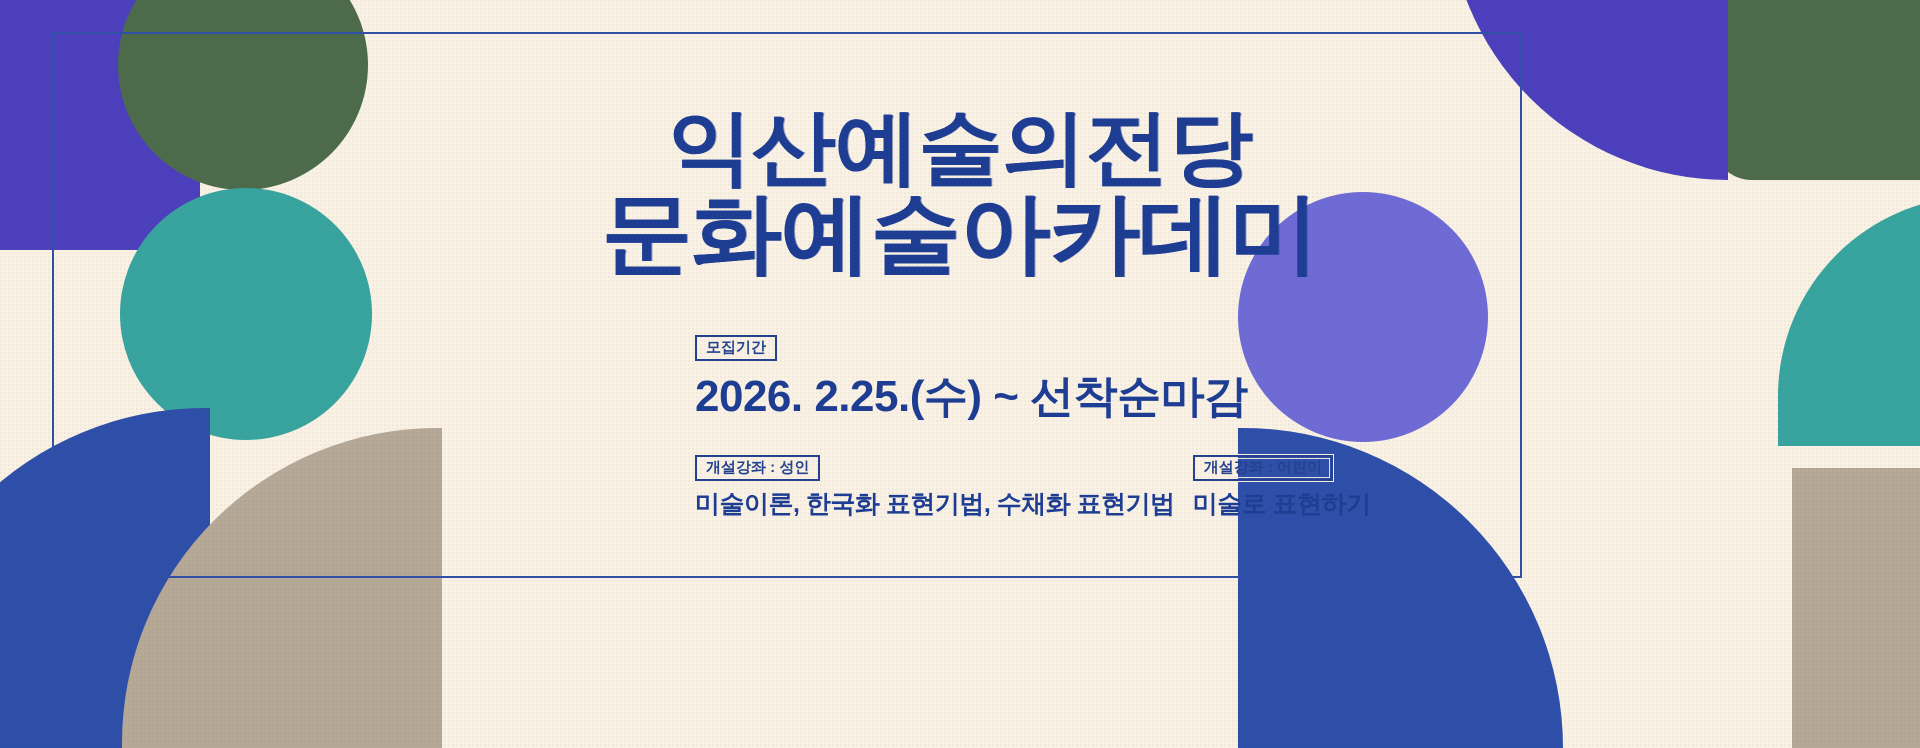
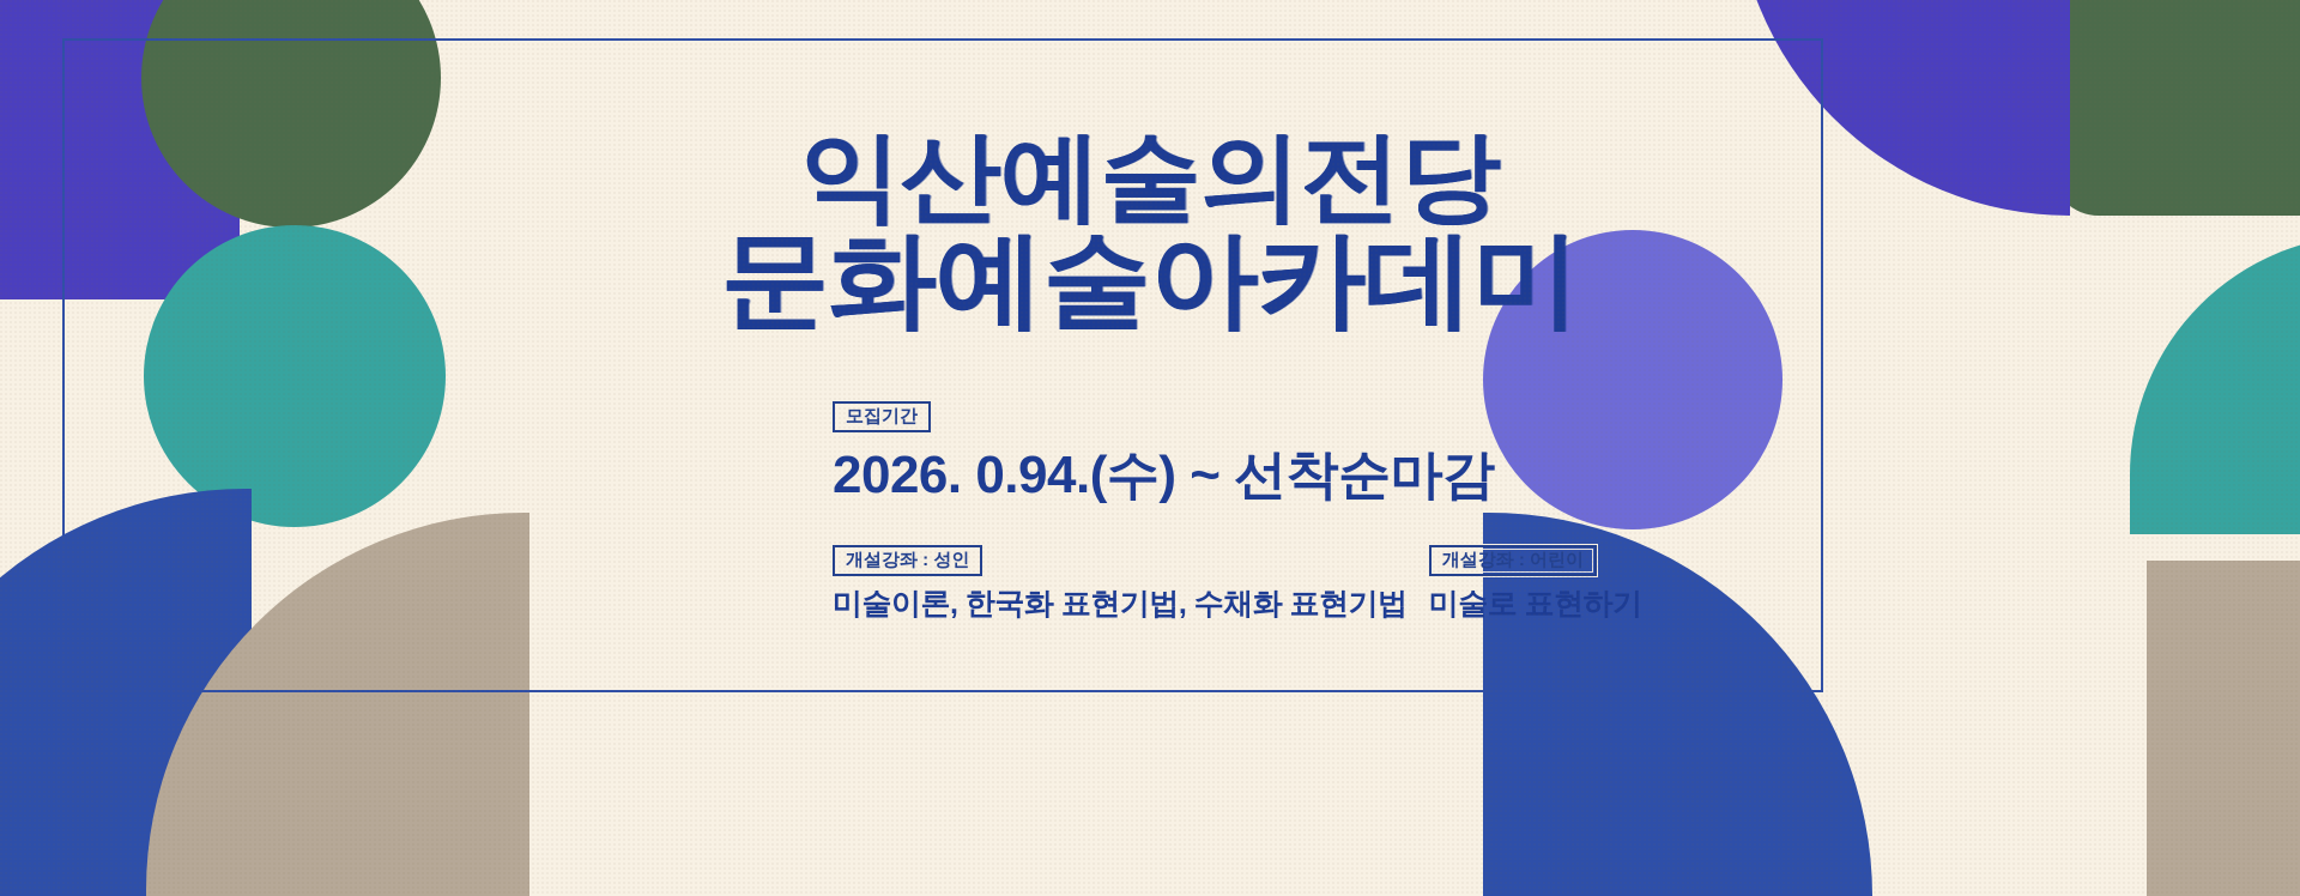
  익산예술의전당
  문화예술아카데미
  모집기간
- 2026. 2.25.(수) ~ 선착순마감
+ 2026. 0.94.(수) ~ 선착순마감
  개설강좌 : 성인
  미술이론, 한국화 표현기법, 수채화 표현기법
  개설강좌 : 어린이
  미술로 표현하기
